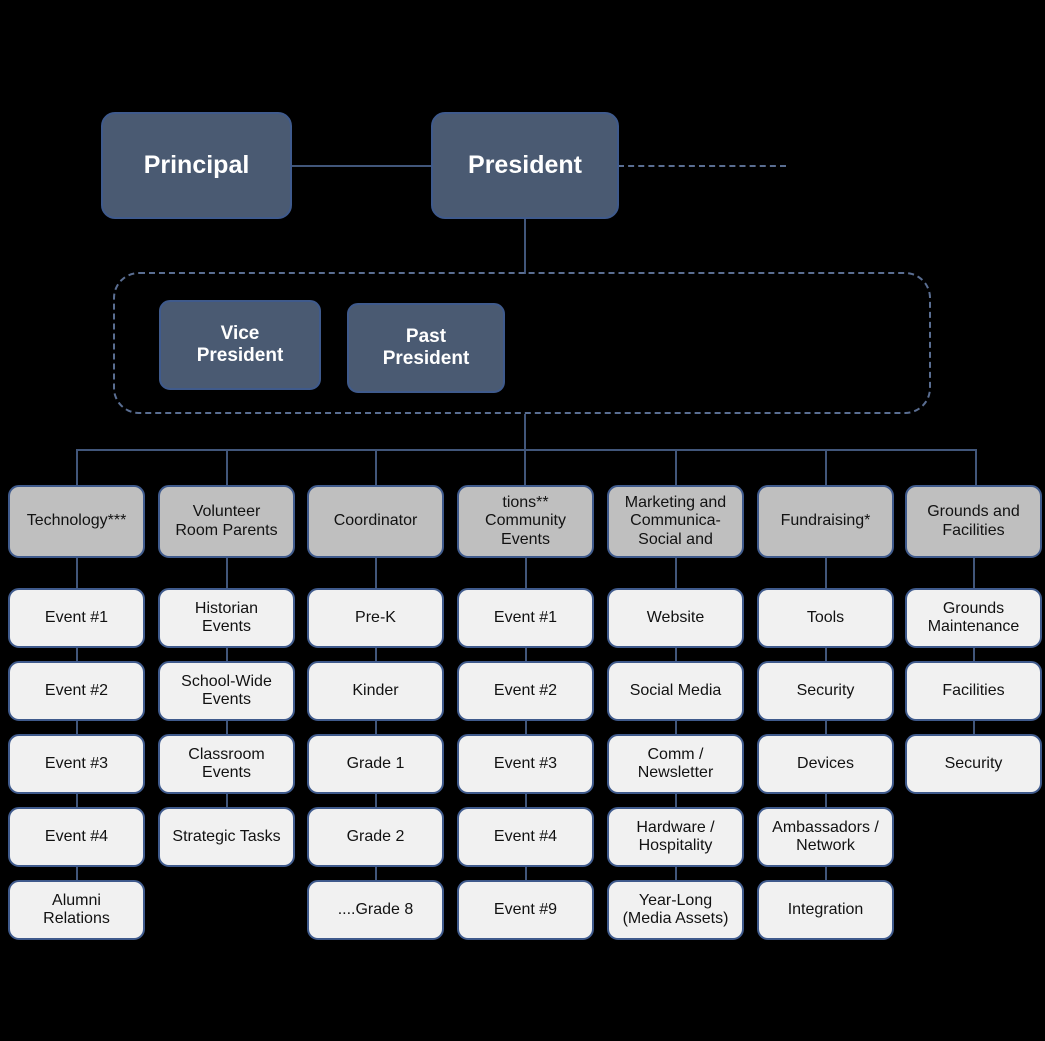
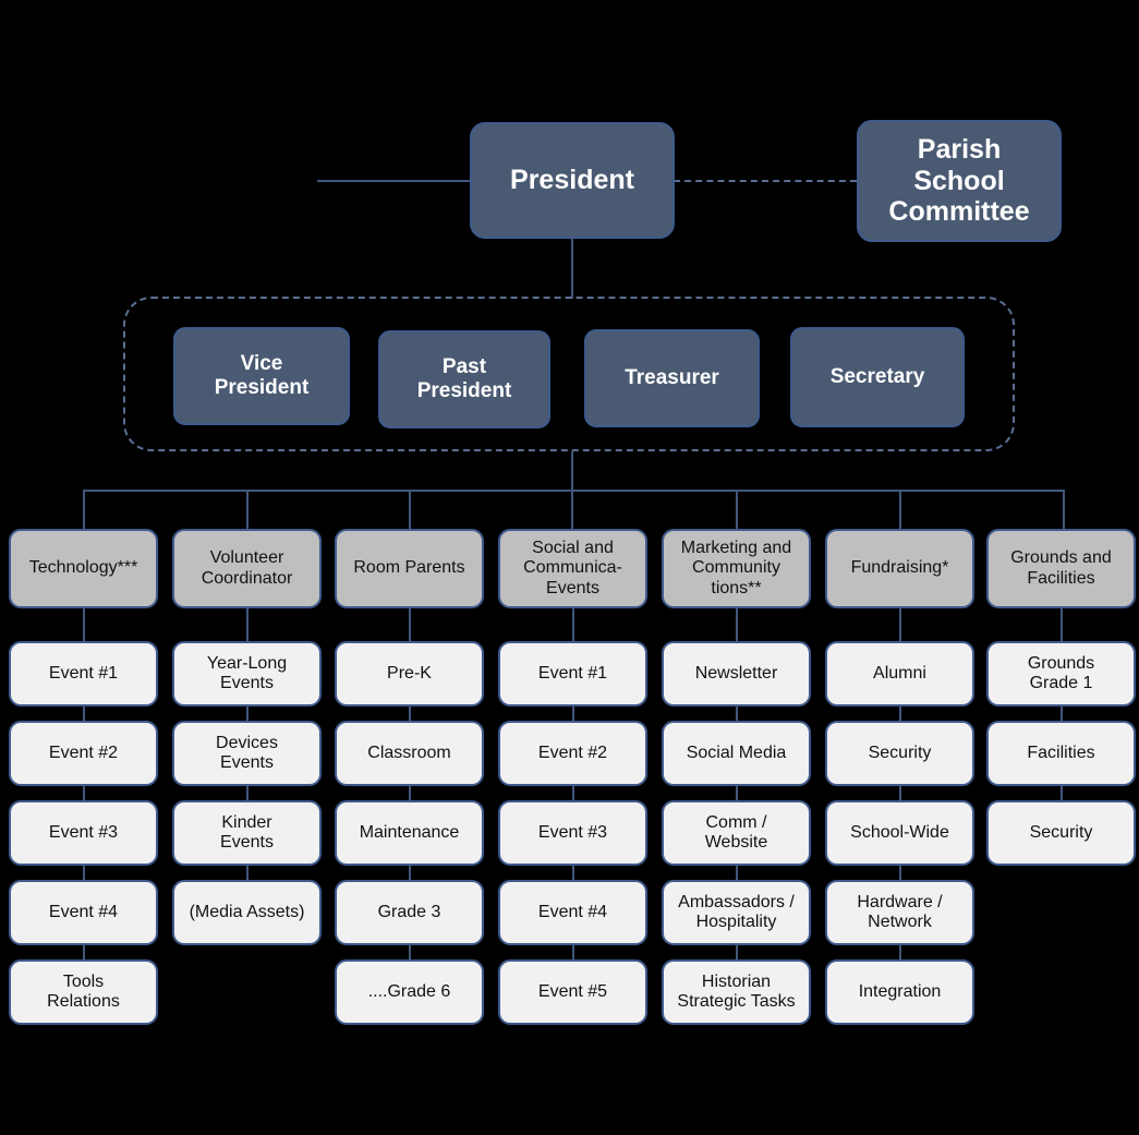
- Principal
  President
+ Parish
+ School
+ Committee
  Vice
  President
  Past
  President
+ Treasurer
+ Secretary
  Technology***
  Event #1
  Event #2
  Event #3
  Event #4
- Alumni
+ Tools
  Relations
  Volunteer
- Room Parents
+ Coordinator
- Historian
+ Year-Long
  Events
- School-Wide
+ Devices
  Events
- Classroom
+ Kinder
  Events
- Strategic Tasks
+ (Media Assets)
- Coordinator
+ Room Parents
  Pre-K
- Kinder
+ Classroom
- Grade 1
+ Maintenance
- Grade 2
+ Grade 3
- ....Grade 8
+ ....Grade 6
- tions**
+ Social and
- Community
+ Communica-
  Events
  Event #1
  Event #2
  Event #3
  Event #4
- Event #9
+ Event #5
  Marketing and
- Communica-
+ Community
- Social and
+ tions**
- Website
+ Newsletter
  Social Media
  Comm /
- Newsletter
+ Website
- Hardware /
+ Ambassadors /
  Hospitality
- Year-Long
+ Historian
- (Media Assets)
+ Strategic Tasks
  Fundraising*
- Tools
+ Alumni
  Security
- Devices
+ School-Wide
- Ambassadors /
+ Hardware /
  Network
  Integration
  Grounds and
  Facilities
  Grounds
- Maintenance
+ Grade 1
  Facilities
  Security
